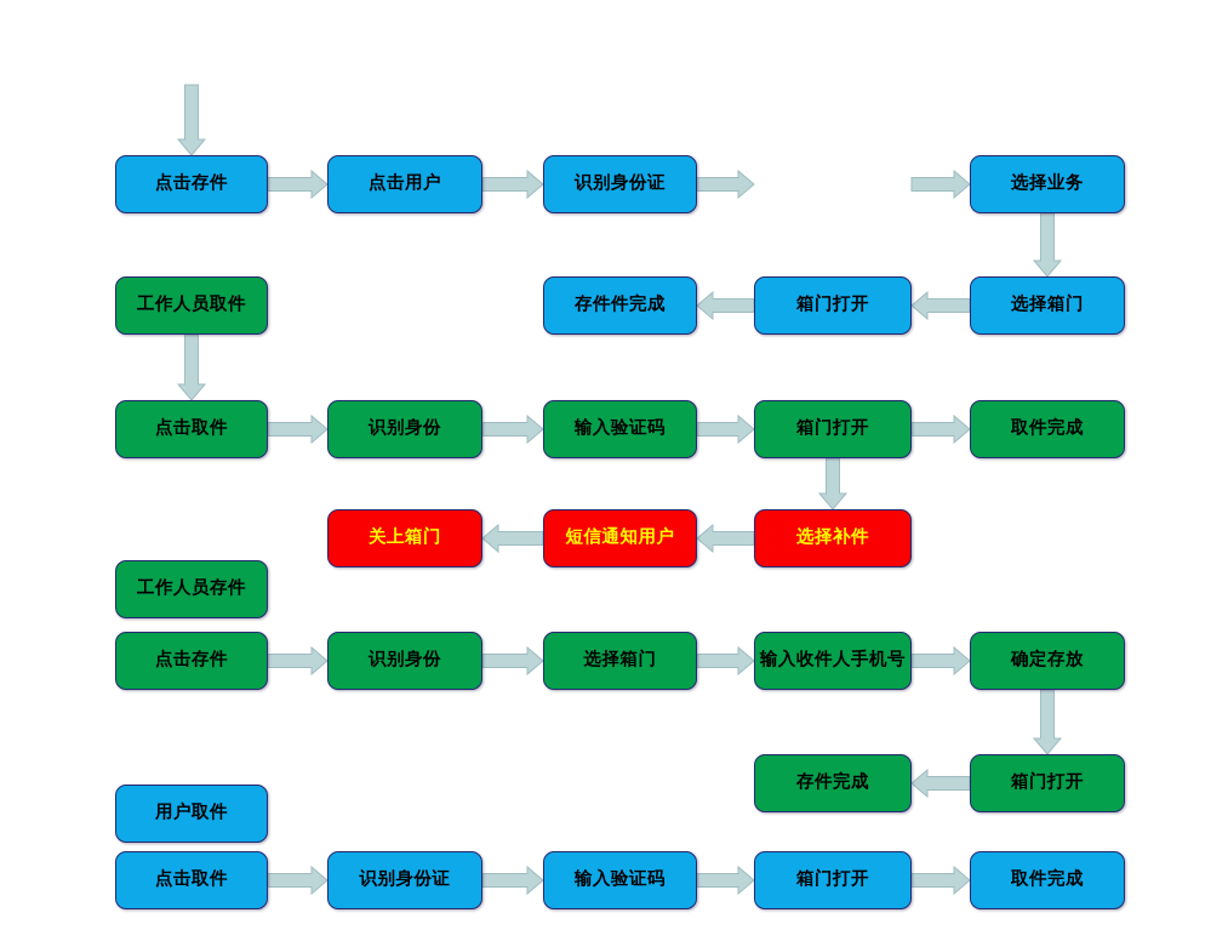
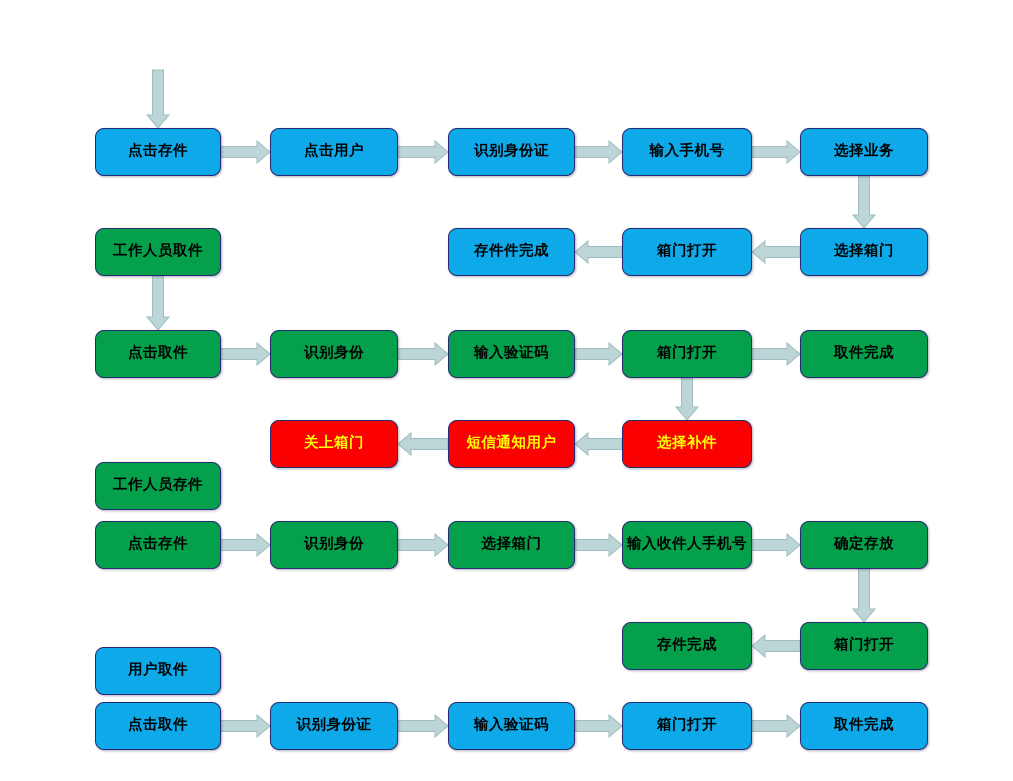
  点击存件
  点击用户
  识别身份证
+ 输入手机号
  选择业务
  选择箱门
  箱门打开
  存件件完成
  工作人员取件
  点击取件
  识别身份
  输入验证码
  箱门打开
  取件完成
  选择补件
  短信通知用户
  关上箱门
  工作人员存件
  点击存件
  识别身份
  选择箱门
  输入收件人手机号
  确定存放
  箱门打开
  存件完成
  用户取件
  点击取件
  识别身份证
  输入验证码
  箱门打开
  取件完成
